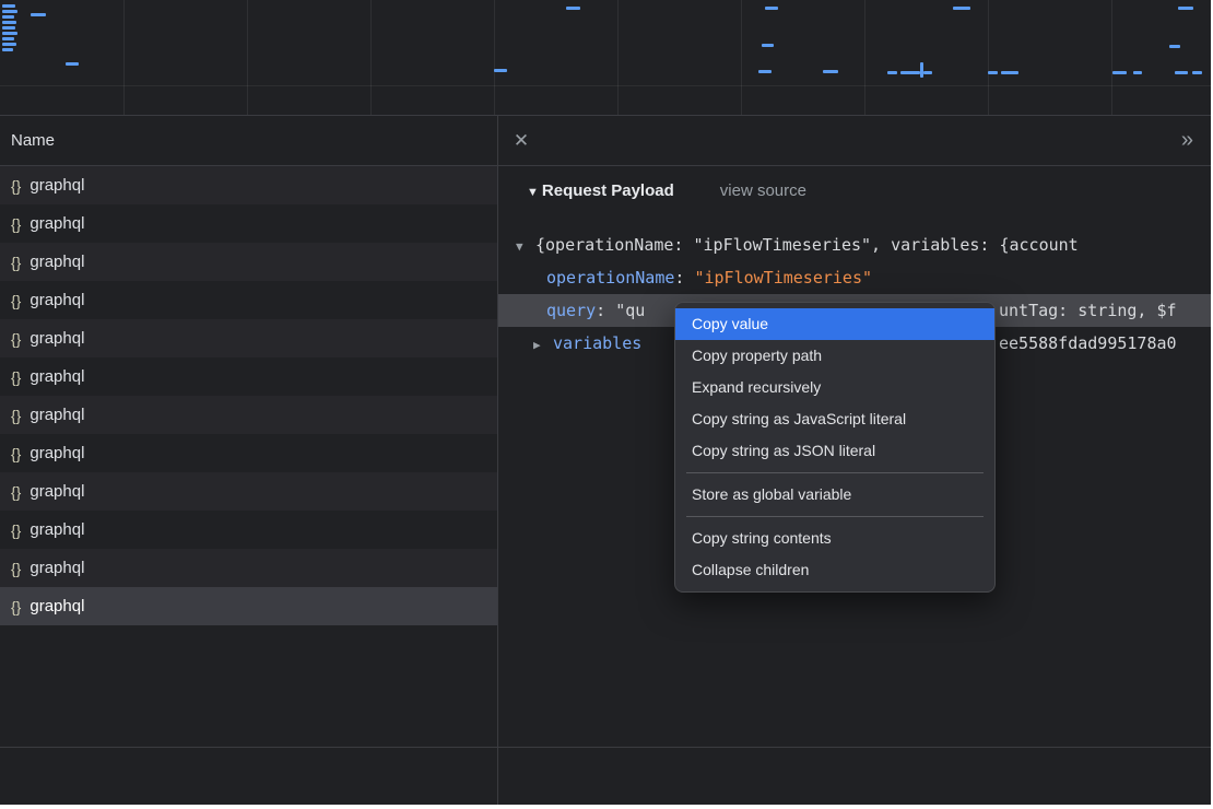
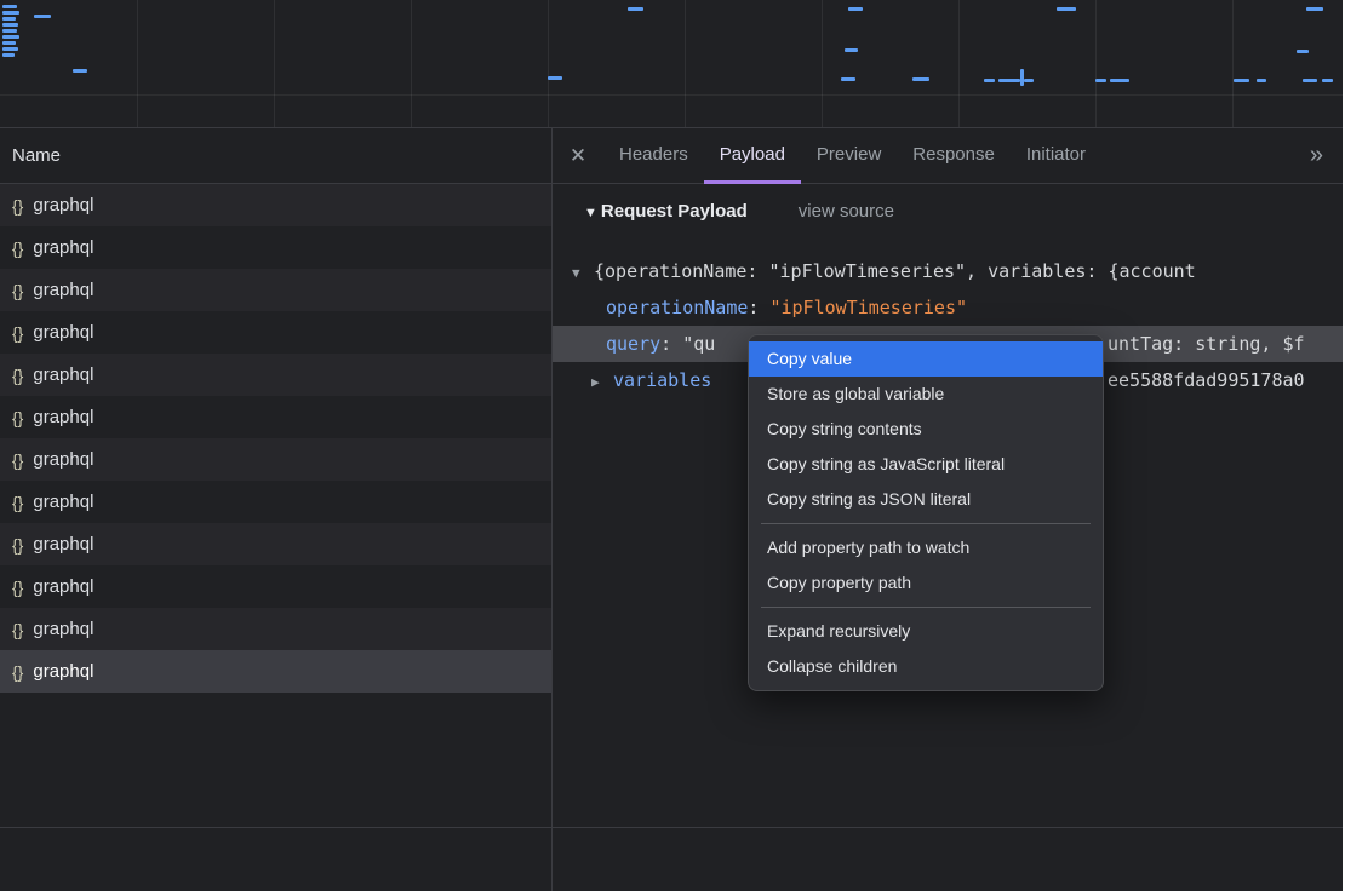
  Name
  ✕
+ Headers
+ Payload
+ Preview
+ Response
+ Initiator
  »
  {}
  graphql
  {}
  graphql
  {}
  graphql
  {}
  graphql
  {}
  graphql
  {}
  graphql
  {}
  graphql
  {}
  graphql
  {}
  graphql
  {}
  graphql
  {}
  graphql
  {}
  graphql
  ▼
  Request Payload
  view source
  ▼ {operationName: "ipFlowTimeseries", variables: {account
  operationName: "ipFlowTimeseries"
  query: "qu
  untTag: string, $f
  ▶ variables
  ee5588fdad995178a0
  Copy value
- Copy property path
+ Store as global variable
- Expand recursively
+ Copy string contents
  Copy string as JavaScript literal
  Copy string as JSON literal
+ Add property path to watch
- Store as global variable
+ Copy property path
- Copy string contents
+ Expand recursively
  Collapse children
